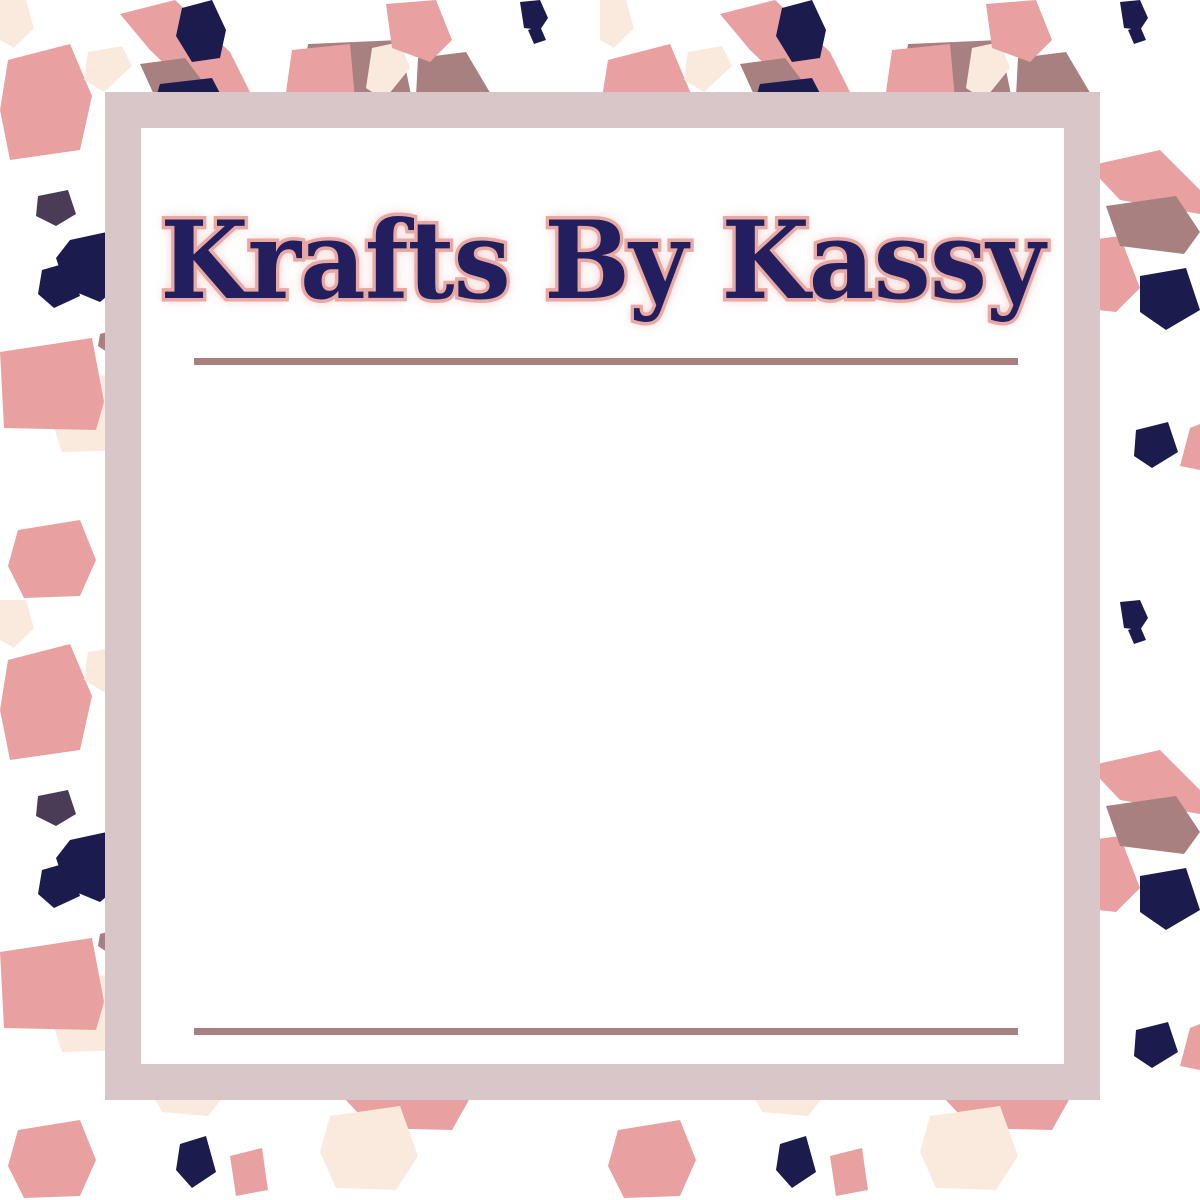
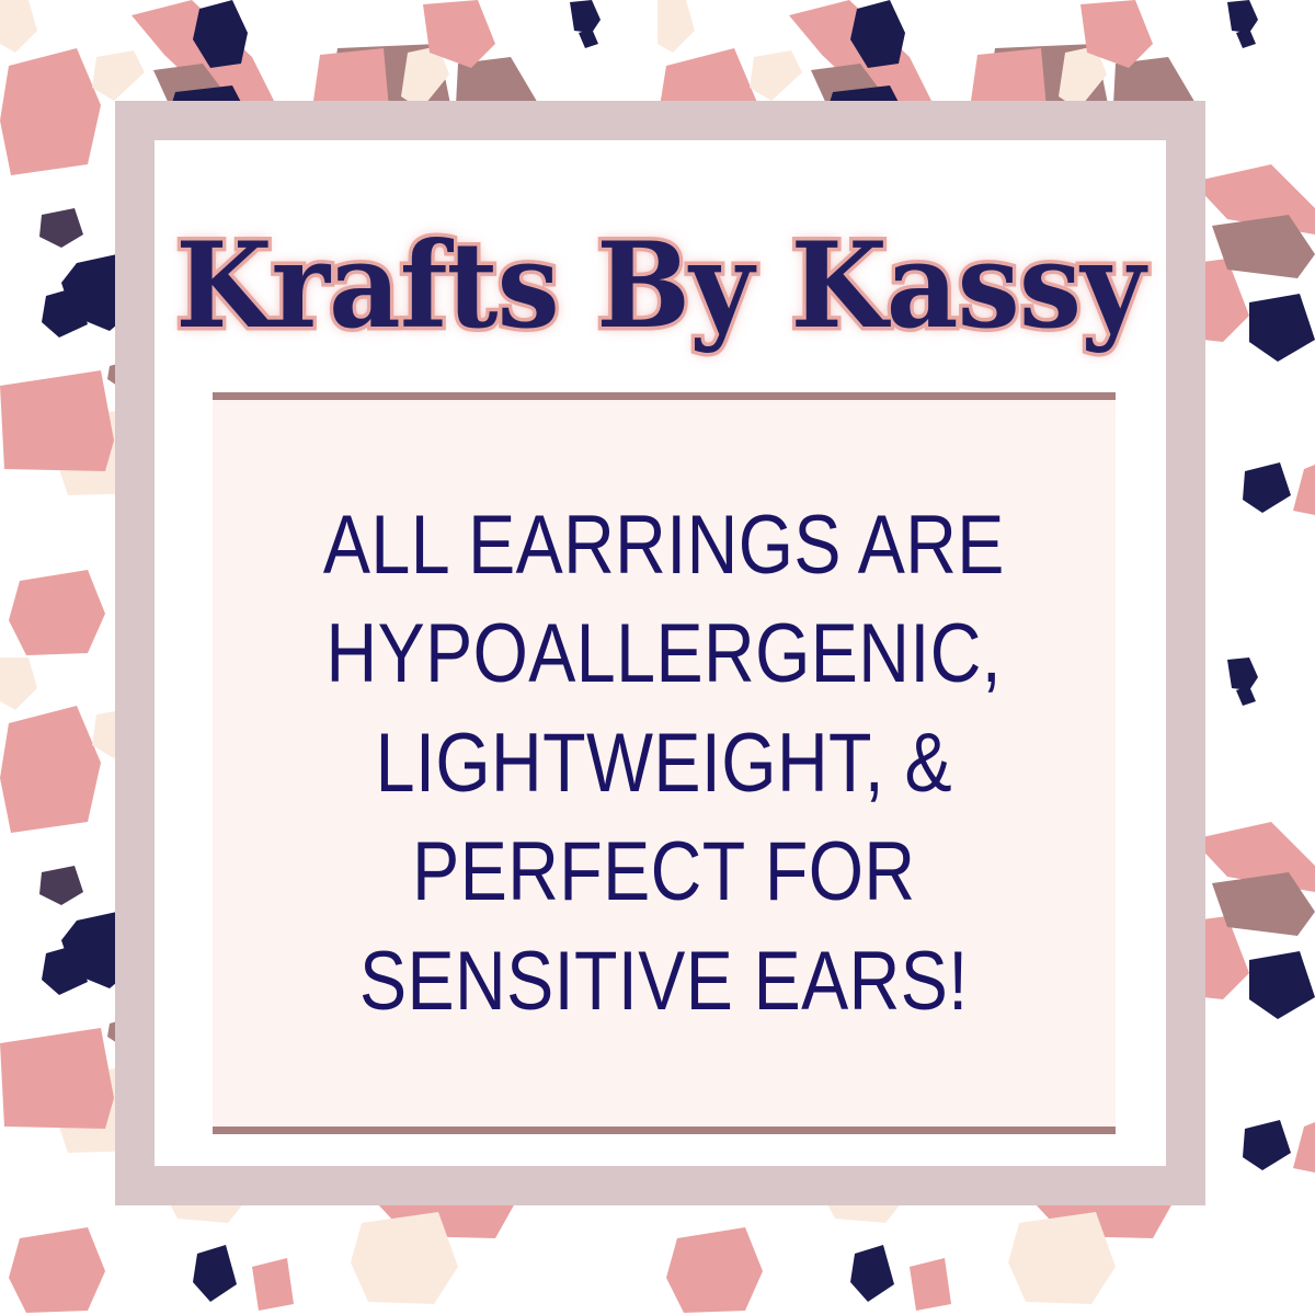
  Krafts By Kassy
+ ALL EARRINGS ARE
+ HYPOALLERGENIC,
+ LIGHTWEIGHT, &
+ PERFECT FOR
+ SENSITIVE EARS!
